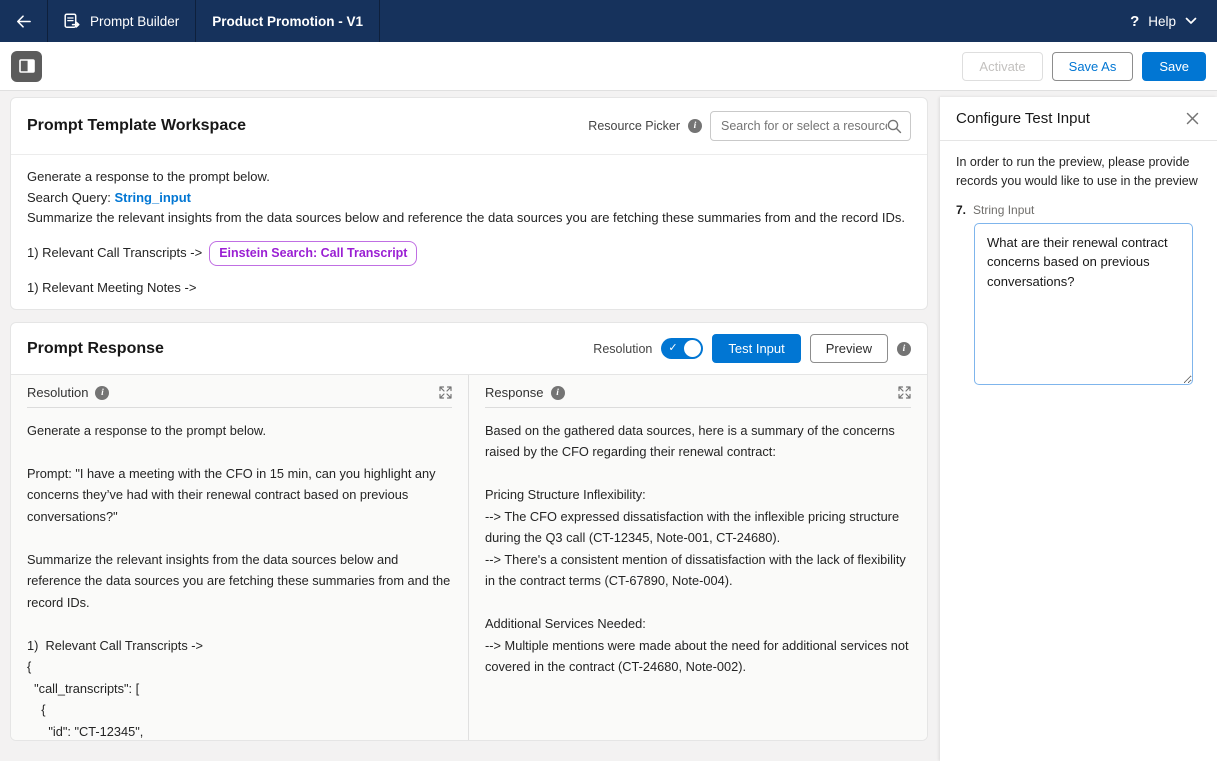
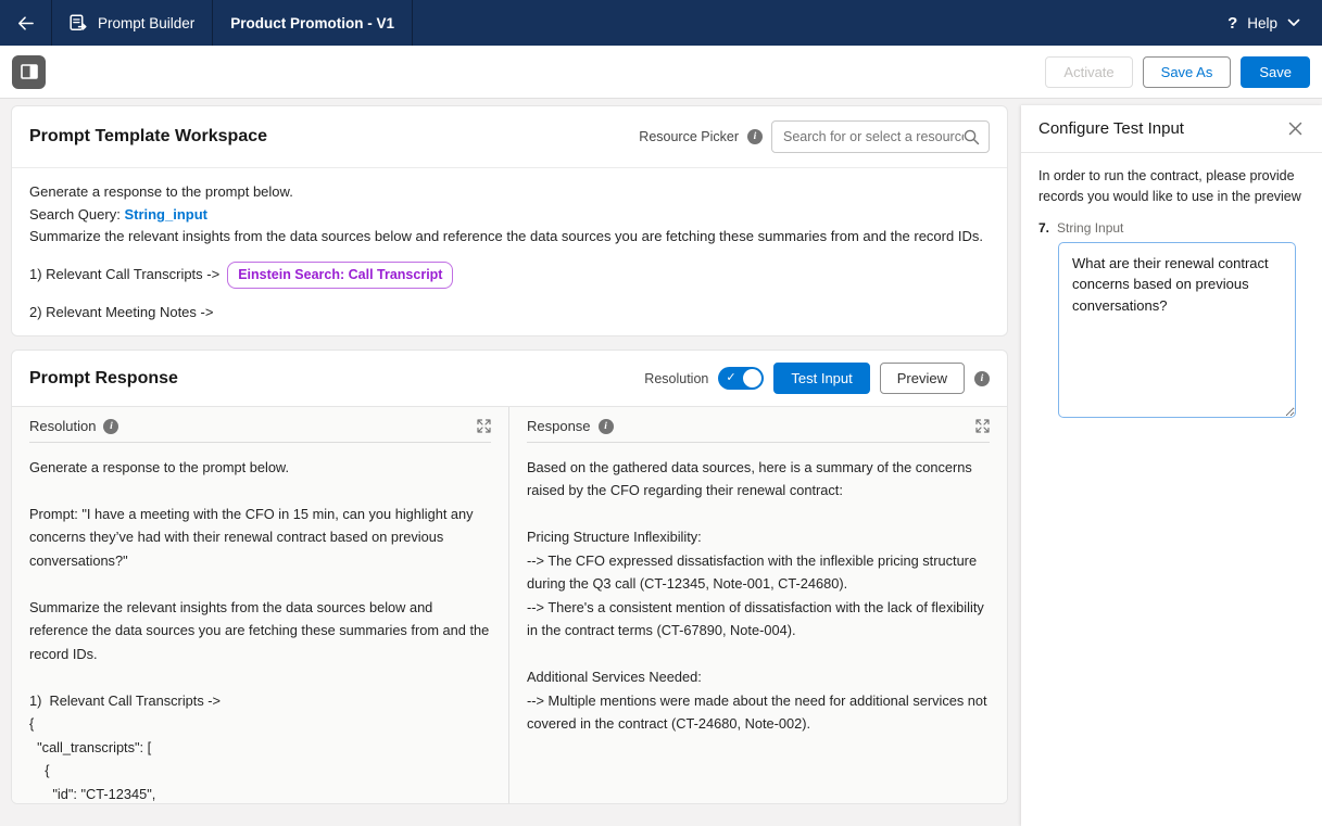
  Prompt Builder
  Product Promotion - V1
  ?
  Help
  Activate
  Save As
  Save
  Prompt Template Workspace
  Resource Picker
  i
  Search for or select a resourc
  Generate a response to the prompt below.
  Search Query: String_input
  Summarize the relevant insights from the data sources below and reference the data sources you are fetching these summaries from and the record IDs.
  1) Relevant Call Transcripts ->
  Einstein Search: Call Transcript
- 1) Relevant Meeting Notes ->
+ 2) Relevant Meeting Notes ->
  Prompt Response
  Resolution
  ✓
  Test Input
  Preview
  i
  Resolution
  i
  Generate a response to the prompt below.
  Prompt: "I have a meeting with the CFO in 15 min, can you highlight any concerns they’ve had with their renewal contract based on previous conversations?"
  Summarize the relevant insights from the data sources below and reference the data sources you are fetching these summaries from and the record IDs.
  1) Relevant Call Transcripts ->
  {
  "call_transcripts": [
  {
  "id": "CT-12345",
  Response
  i
  Based on the gathered data sources, here is a summary of the concerns raised by the CFO regarding their renewal contract:
  Pricing Structure Inflexibility:
  --> The CFO expressed dissatisfaction with the inflexible pricing structure during the Q3 call (CT-12345, Note-001, CT-24680).
  --> There's a consistent mention of dissatisfaction with the lack of flexibility in the contract terms (CT-67890, Note-004).
  Additional Services Needed:
  --> Multiple mentions were made about the need for additional services not covered in the contract (CT-24680, Note-002).
  Configure Test Input
- In order to run the preview, please provide records you would like to use in the preview
+ In order to run the contract, please provide records you would like to use in the preview
  7.
  String Input
